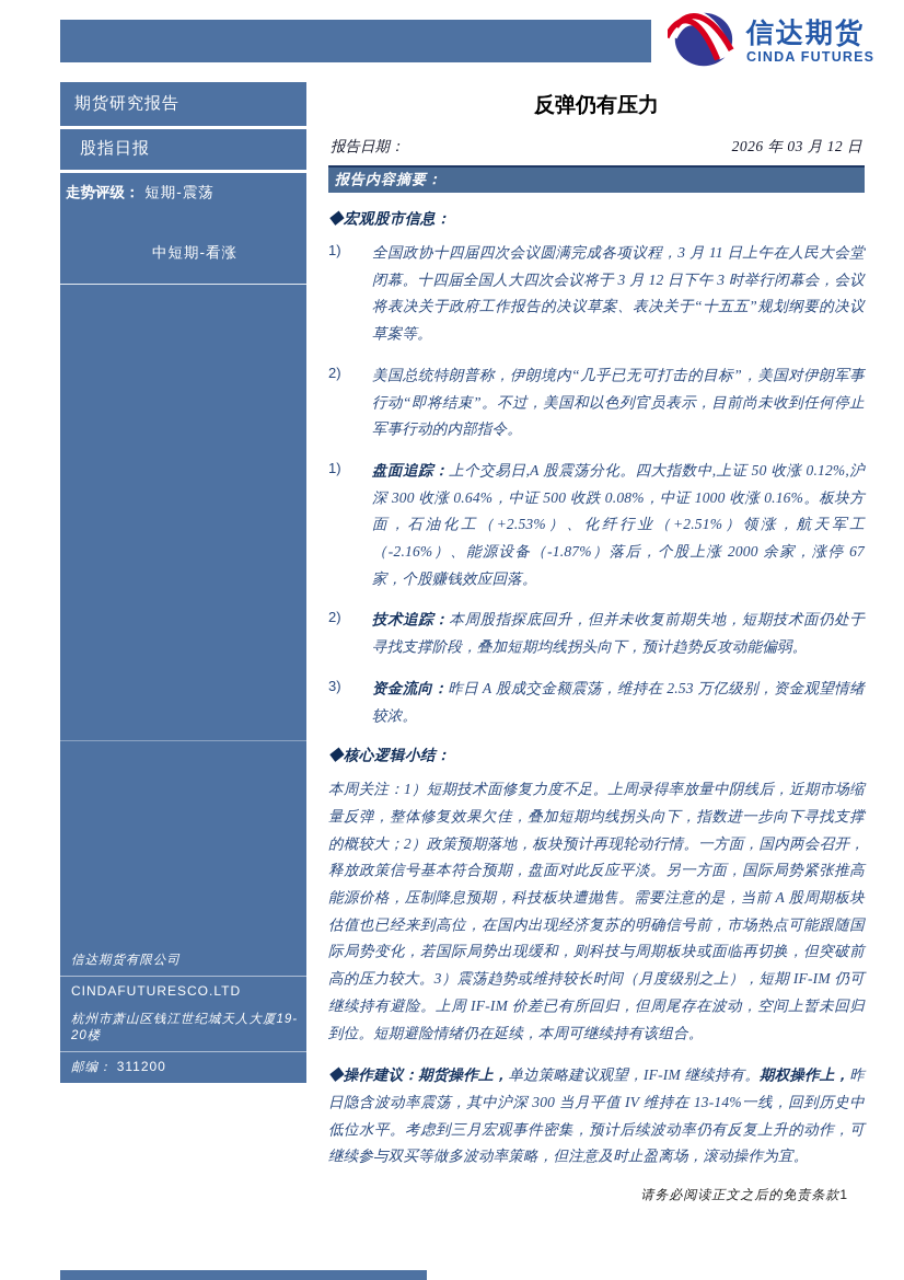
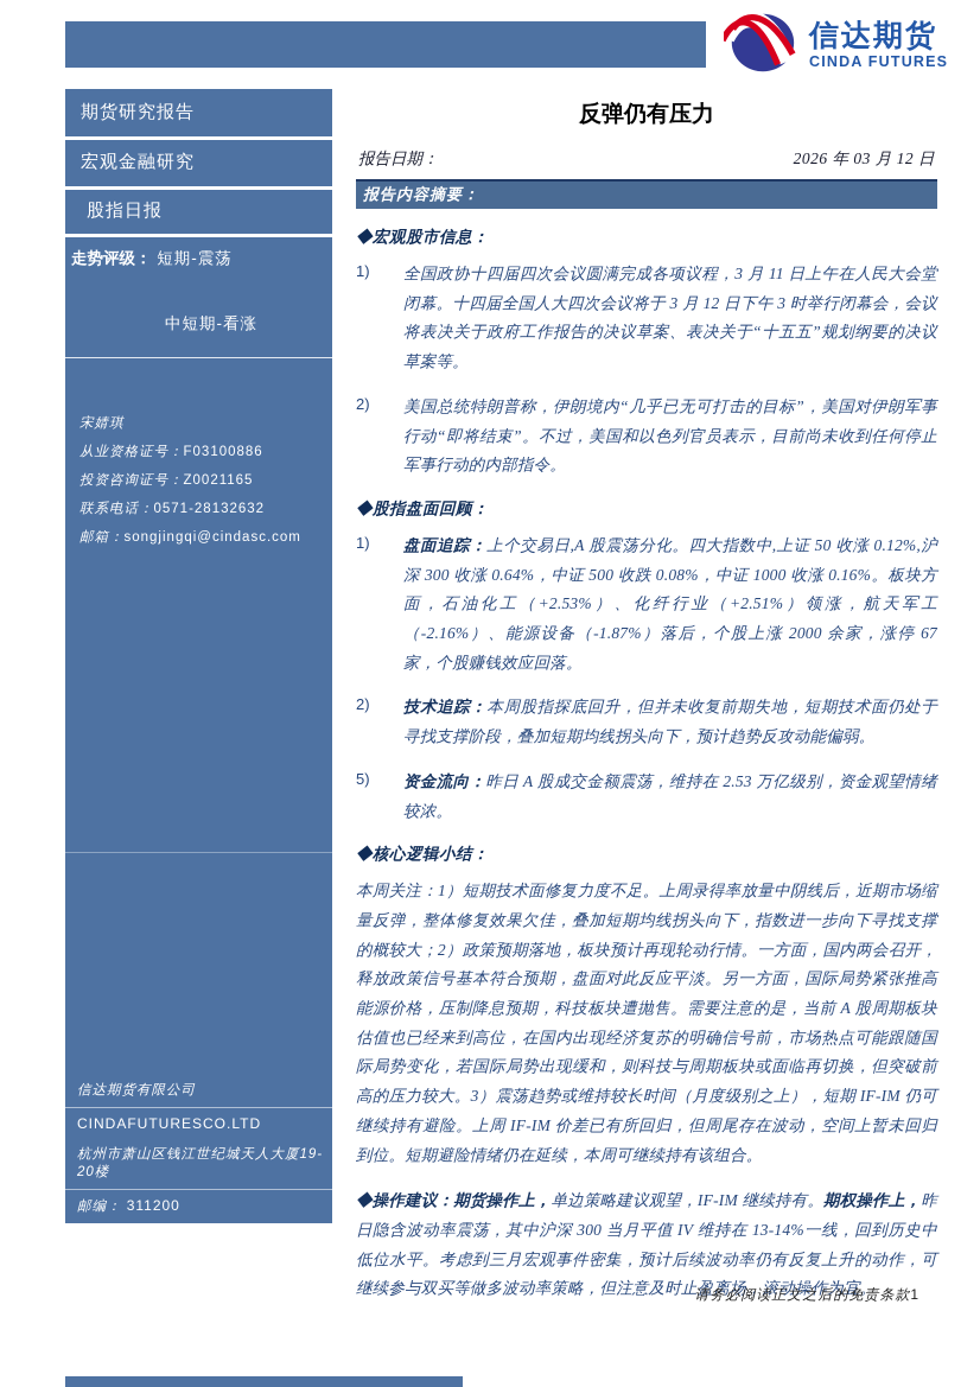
  信达期货
  CINDA FUTURES
  期货研究报告
+ 宏观金融研究
  股指日报
  走势评级： 短期-震荡
  中短期-看涨
+ 宋婧琪
+ 从业资格证号：F03100886
+ 投资咨询证号：Z0021165
+ 联系电话：0571-28132632
+ 邮箱：songjingqi@cindasc.com
  信达期货有限公司
  CINDAFUTURESCO.LTD
  杭州市萧山区钱江世纪城天人大厦19-20楼
  邮编： 311200
  反弹仍有压力
  报告日期：
  2026 年 03 月 12 日
  报告内容摘要：
  ◆宏观股市信息：
  1)
  全国政协十四届四次会议圆满完成各项议程，3 月 11 日上午在人民大会堂闭幕。十四届全国人大四次会议将于 3 月 12 日下午 3 时举行闭幕会，会议将表决关于政府工作报告的决议草案、表决关于“十五五”规划纲要的决议草案等。
  2)
  美国总统特朗普称，伊朗境内“几乎已无可打击的目标”，美国对伊朗军事行动“即将结束”。不过，美国和以色列官员表示，目前尚未收到任何停止军事行动的内部指令。
+ ◆股指盘面回顾：
  1)
  盘面追踪：上个交易日,A 股震荡分化。四大指数中,上证 50 收涨 0.12%,沪深 300 收涨 0.64%，中证 500 收跌 0.08%，中证 1000 收涨 0.16%。板块方面，石油化工（+2.53%）、化纤行业（+2.51%）领涨，航天军工（-2.16%）、能源设备（-1.87%）落后，个股上涨 2000 余家，涨停 67 家，个股赚钱效应回落。
  2)
  技术追踪：本周股指探底回升，但并未收复前期失地，短期技术面仍处于寻找支撑阶段，叠加短期均线拐头向下，预计趋势反攻动能偏弱。
- 3)
+ 5)
  资金流向：昨日 A 股成交金额震荡，维持在 2.53 万亿级别，资金观望情绪较浓。
  ◆核心逻辑小结：
  本周关注：1）短期技术面修复力度不足。上周录得率放量中阴线后，近期市场缩量反弹，整体修复效果欠佳，叠加短期均线拐头向下，指数进一步向下寻找支撑的概较大；2）政策预期落地，板块预计再现轮动行情。一方面，国内两会召开，释放政策信号基本符合预期，盘面对此反应平淡。另一方面，国际局势紧张推高能源价格，压制降息预期，科技板块遭抛售。需要注意的是，当前 A 股周期板块估值也已经来到高位，在国内出现经济复苏的明确信号前，市场热点可能跟随国际局势变化，若国际局势出现缓和，则科技与周期板块或面临再切换，但突破前高的压力较大。3）震荡趋势或维持较长时间（月度级别之上），短期 IF-IM 仍可继续持有避险。上周 IF-IM 价差已有所回归，但周尾存在波动，空间上暂未回归到位。短期避险情绪仍在延续，本周可继续持有该组合。
  ◆操作建议：期货操作上，单边策略建议观望，IF-IM 继续持有。期权操作上，昨日隐含波动率震荡，其中沪深 300 当月平值 IV 维持在 13-14%一线，回到历史中低位水平。考虑到三月宏观事件密集，预计后续波动率仍有反复上升的动作，可继续参与双买等做多波动率策略，但注意及时止盈离场，滚动操作为宜。
  请务必阅读正文之后的免责条款1
